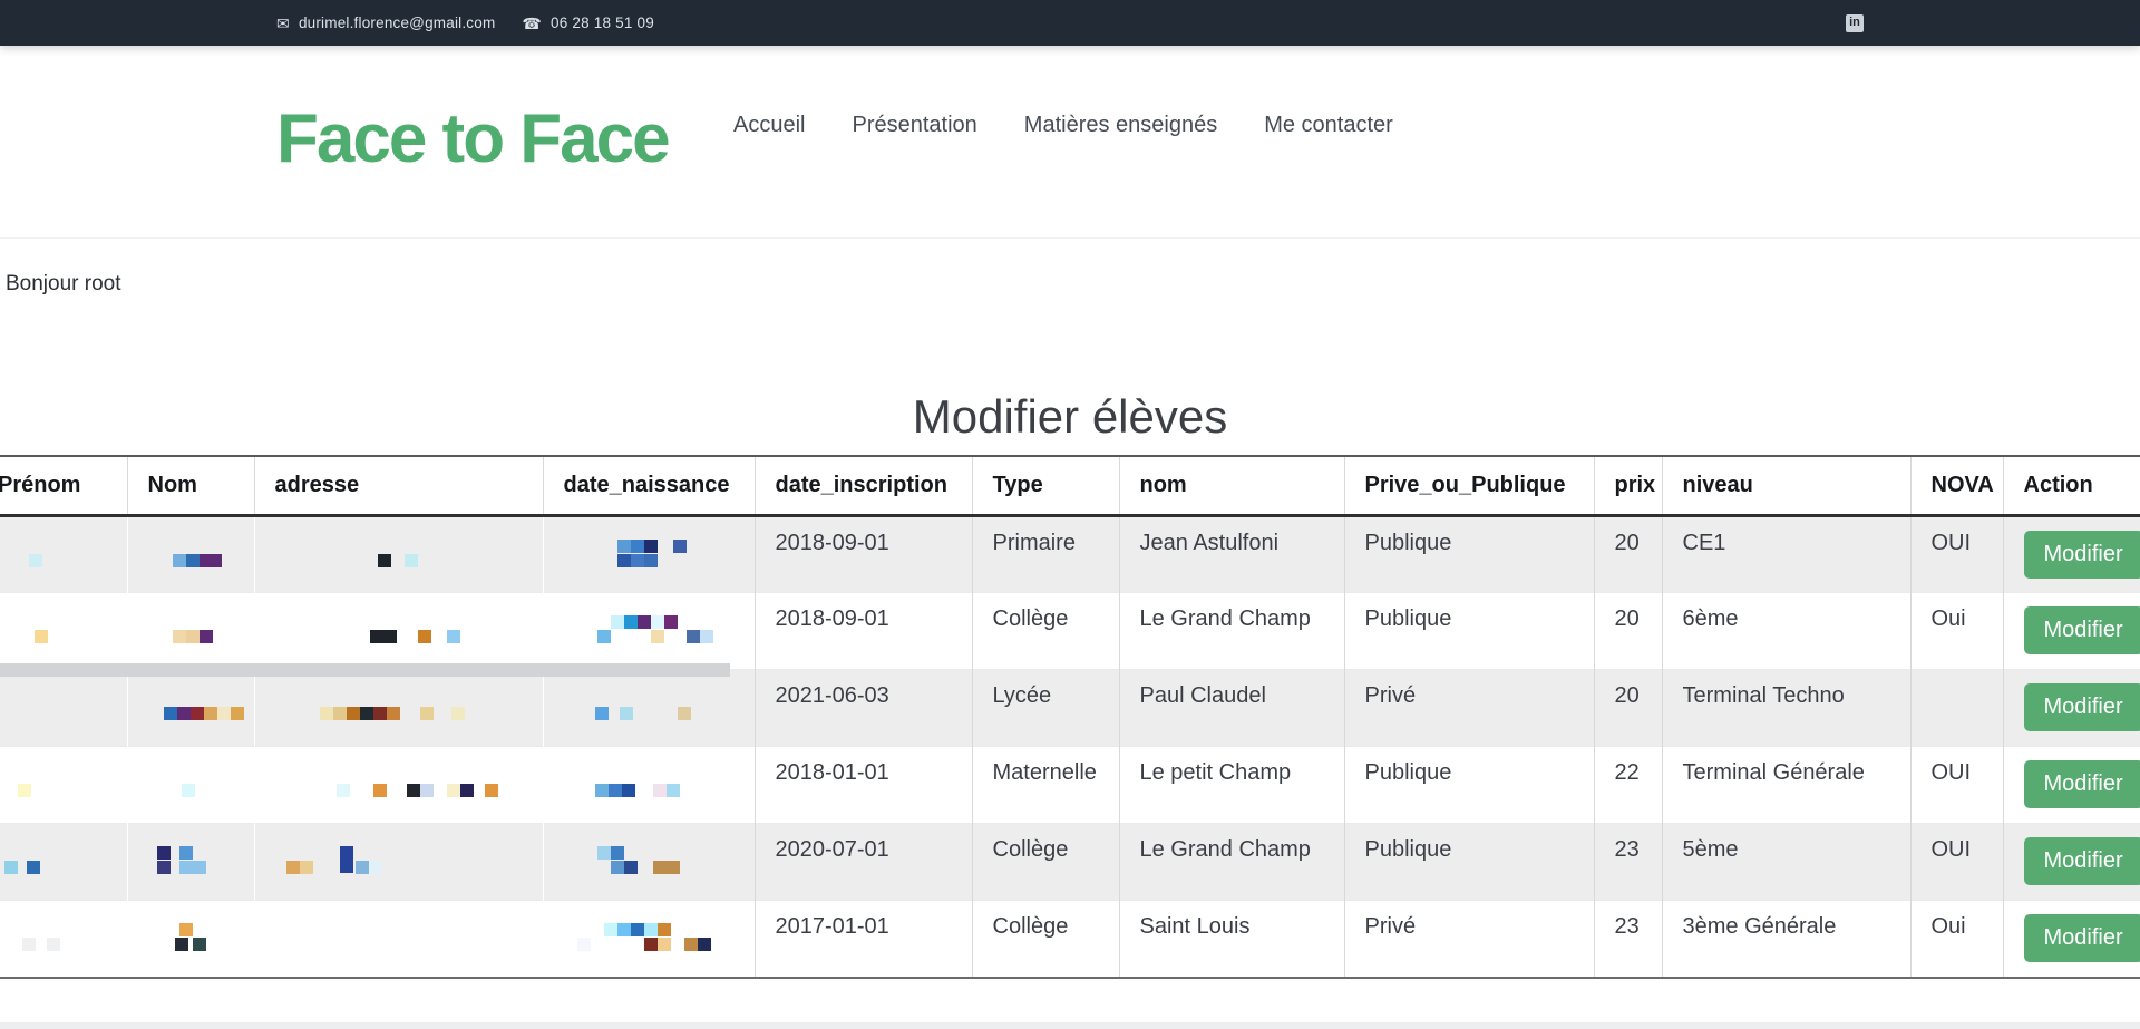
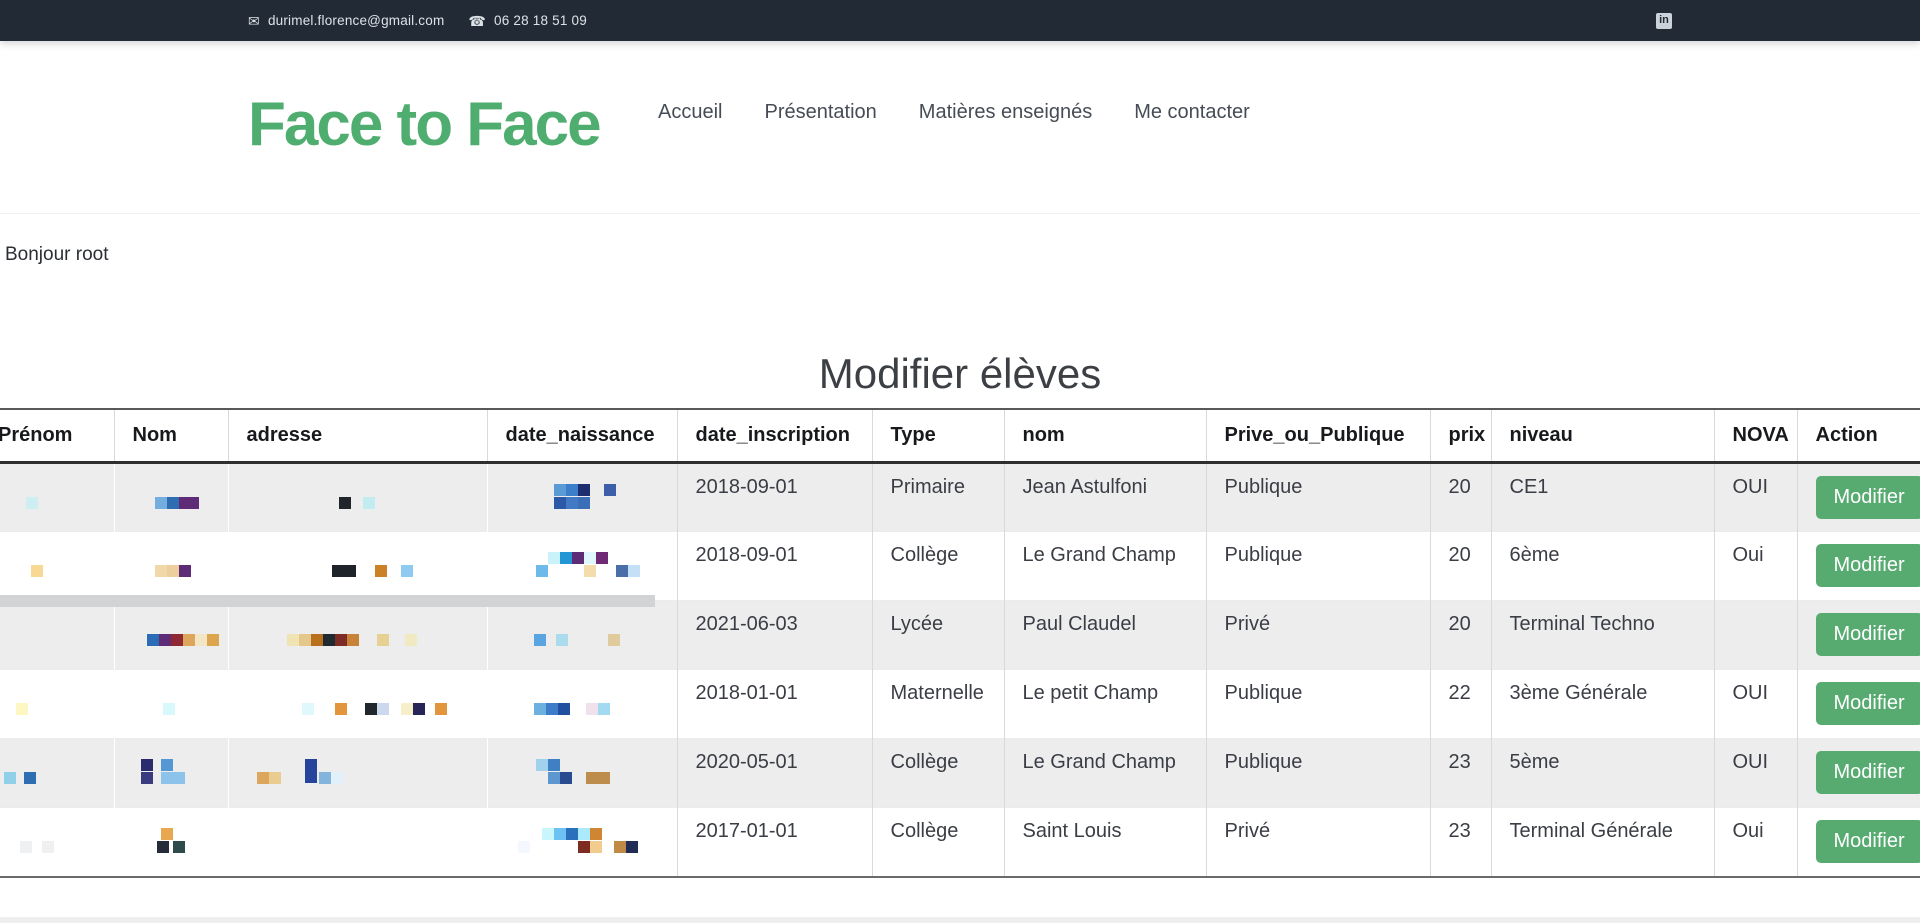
  ✉
  durimel.florence@gmail.com
  ☎
  06 28 18 51 09
  in
  Face to Face
  Accueil
  Présentation
  Matières enseignés
  Me contacter
  Bonjour root
  Modifier élèves
  Prénom	Nom	adresse	date_naissance	date_inscription	Type	nom	Prive_ou_Publique	prix	niveau	NOVA	Action
  				2018-09-01	Primaire	Jean Astulfoni	Publique	20	CE1	OUI	Modifier
  				2018-09-01	Collège	Le Grand Champ	Publique	20	6ème	Oui	Modifier
  				2021-06-03	Lycée	Paul Claudel	Privé	20	Terminal Techno		Modifier
- 				2018-01-01	Maternelle	Le petit Champ	Publique	22	Terminal Générale	OUI	Modifier
+ 				2018-01-01	Maternelle	Le petit Champ	Publique	22	3ème Générale	OUI	Modifier
- 				2020-07-01	Collège	Le Grand Champ	Publique	23	5ème	OUI	Modifier
+ 				2020-05-01	Collège	Le Grand Champ	Publique	23	5ème	OUI	Modifier
- 				2017-01-01	Collège	Saint Louis	Privé	23	3ème Générale	Oui	Modifier
+ 				2017-01-01	Collège	Saint Louis	Privé	23	Terminal Générale	Oui	Modifier
